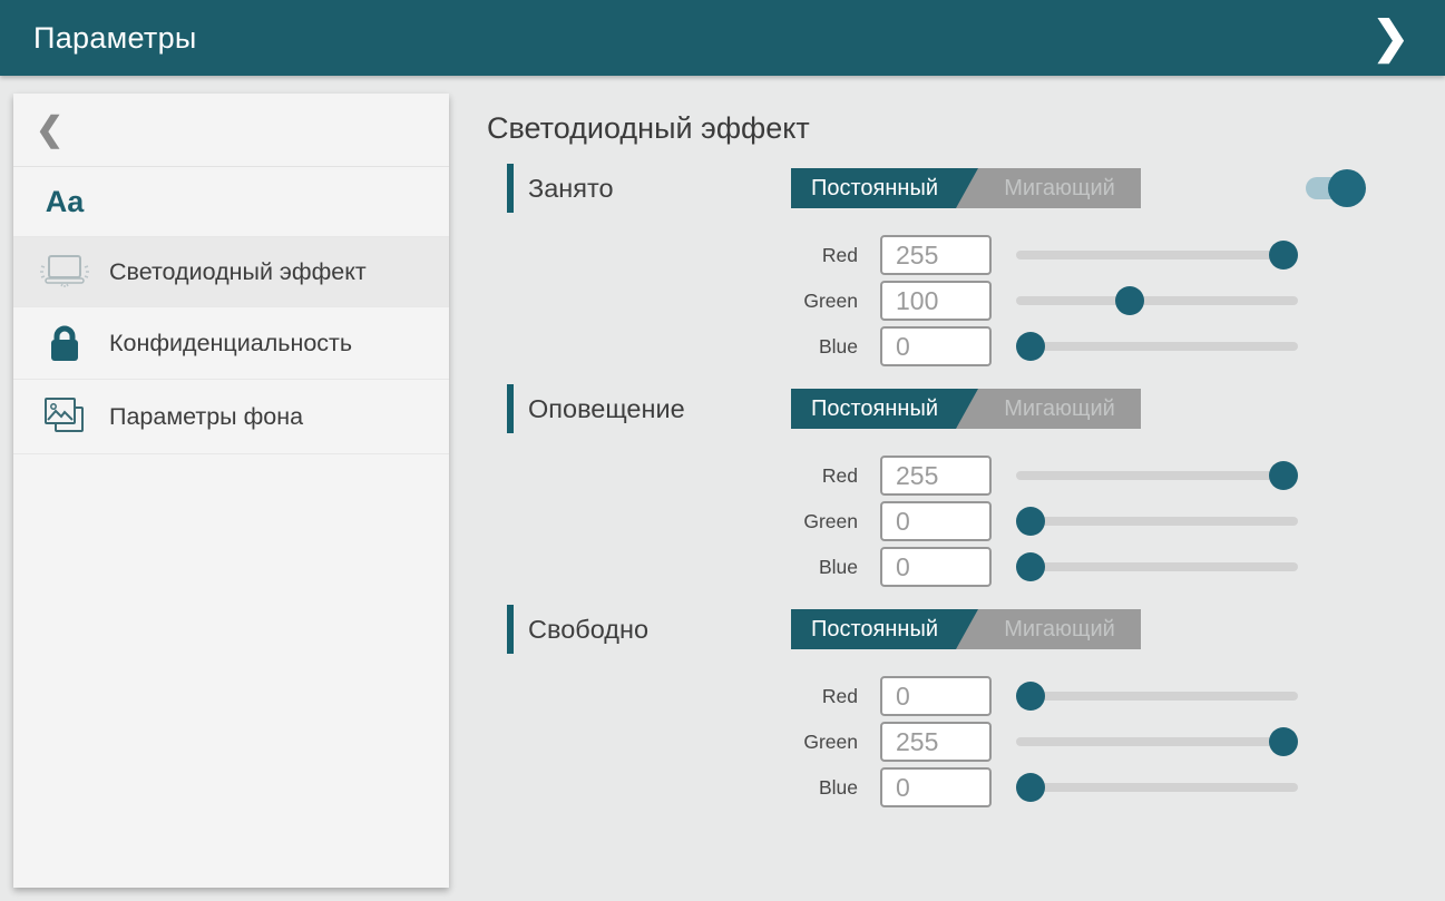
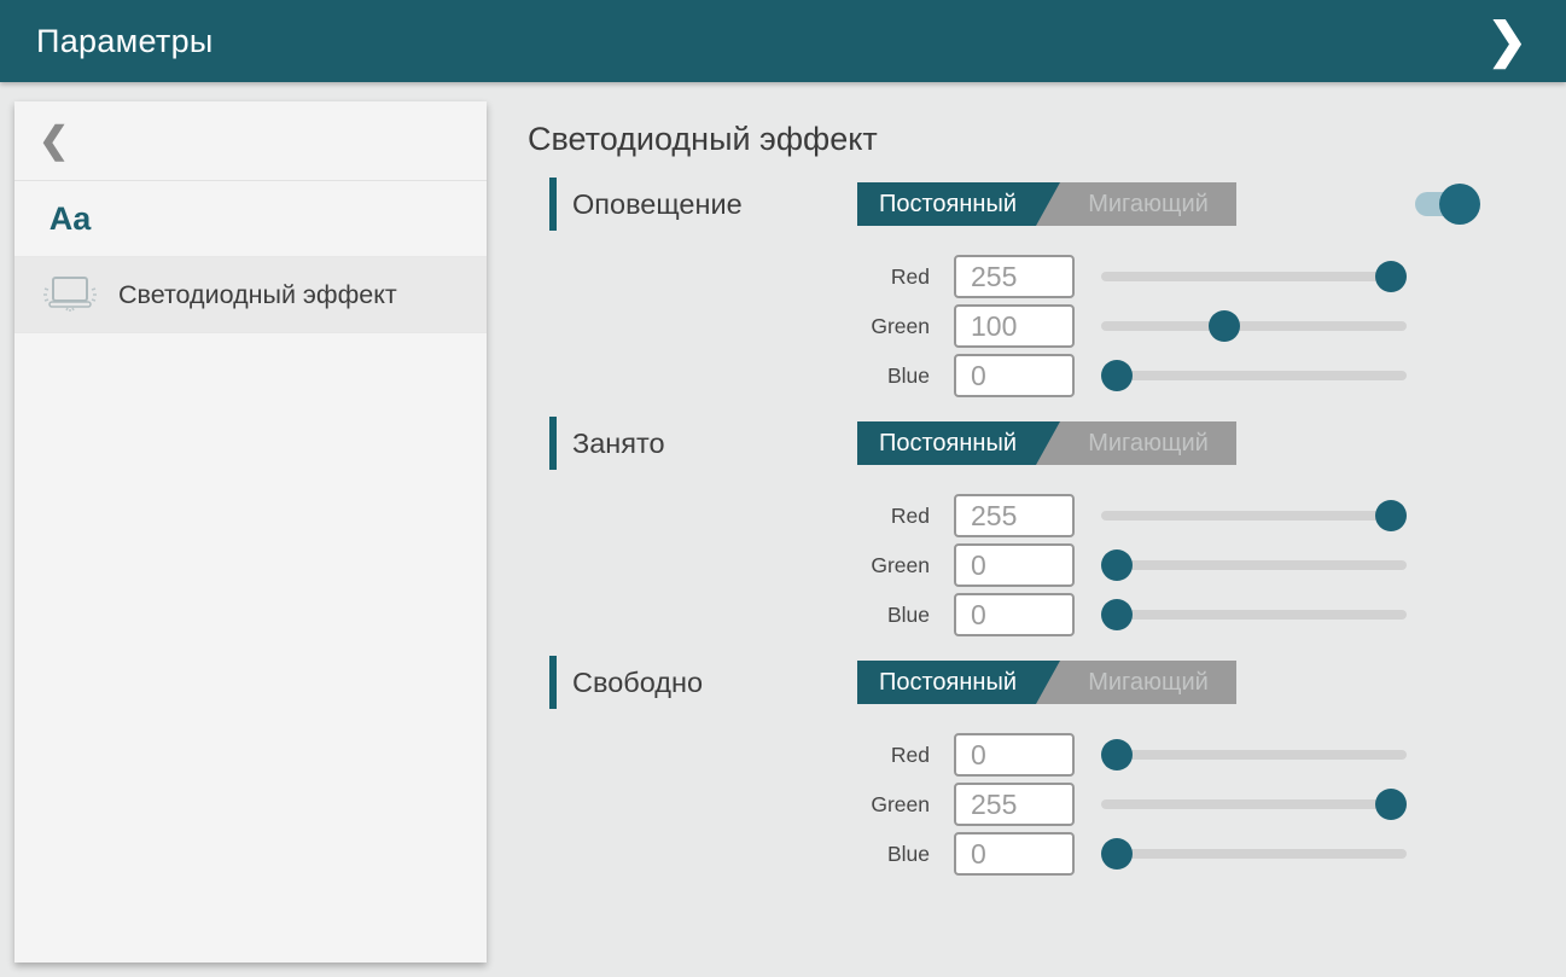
  Параметры
  ❯
  ❮
  Aa
  Светодиодный эффект
- Конфиденциальность
- Параметры фона
  Светодиодный эффект
- Занято
+ Оповещение
  Постоянный
  Мигающий
  Red
  255
  Green
  100
  Blue
  0
- Оповещение
+ Занято
  Постоянный
  Мигающий
  Red
  255
  Green
  0
  Blue
  0
  Свободно
  Постоянный
  Мигающий
  Red
  0
  Green
  255
  Blue
  0
